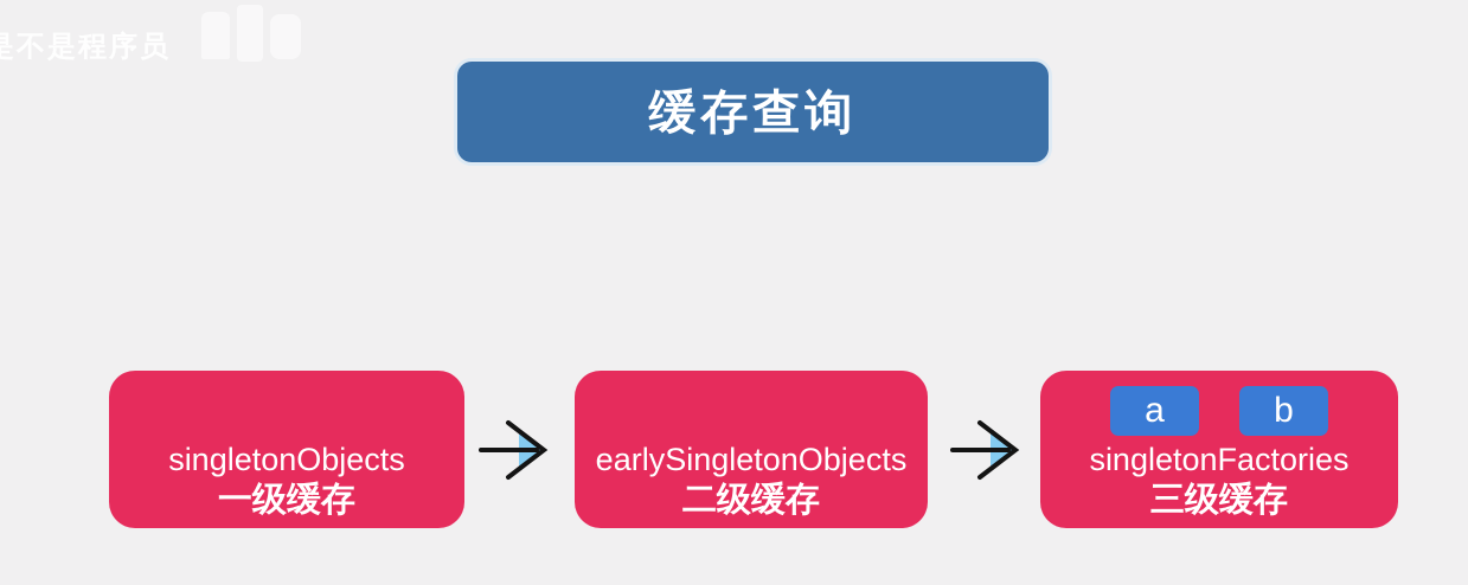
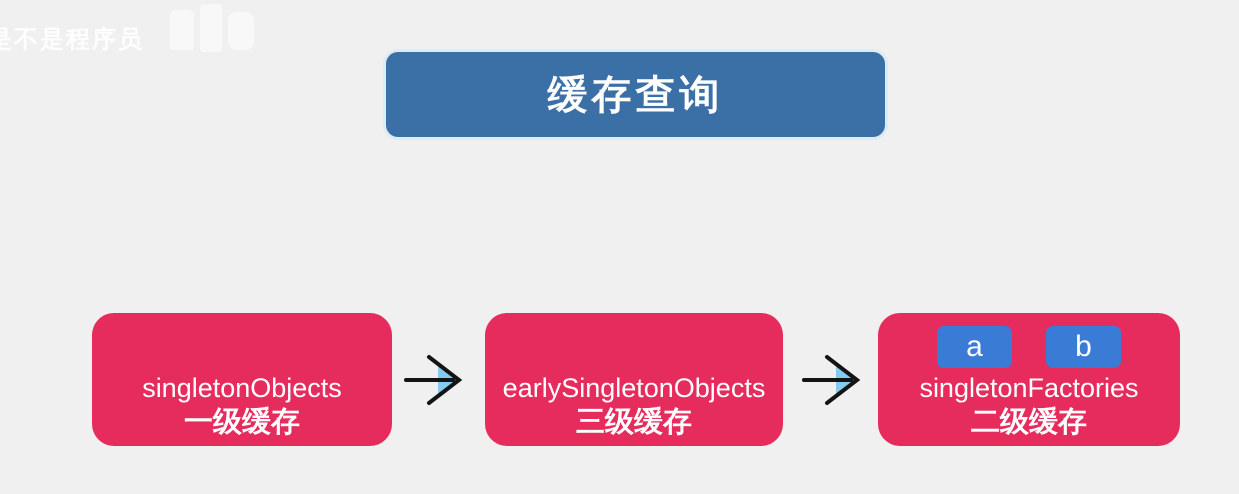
  缓存查询
  singletonObjects
  一级缓存
  earlySingletonObjects
- 二级缓存
+ 三级缓存
  a
  b
  singletonFactories
- 三级缓存
+ 二级缓存
